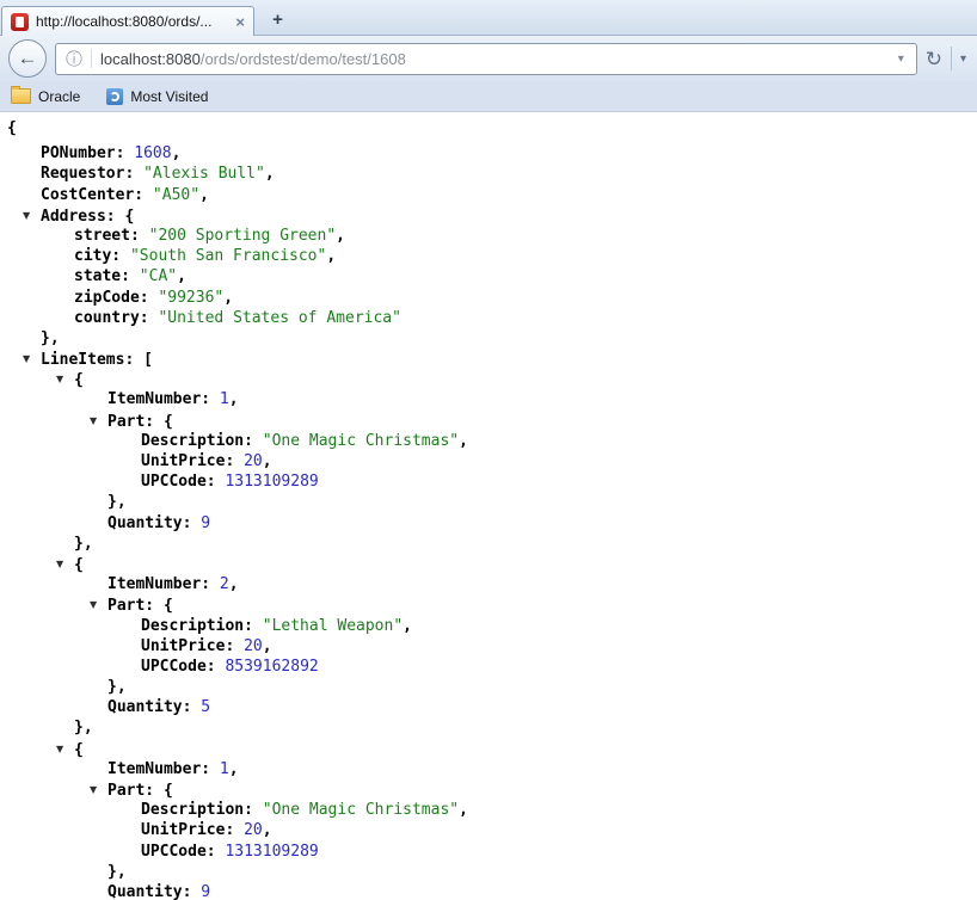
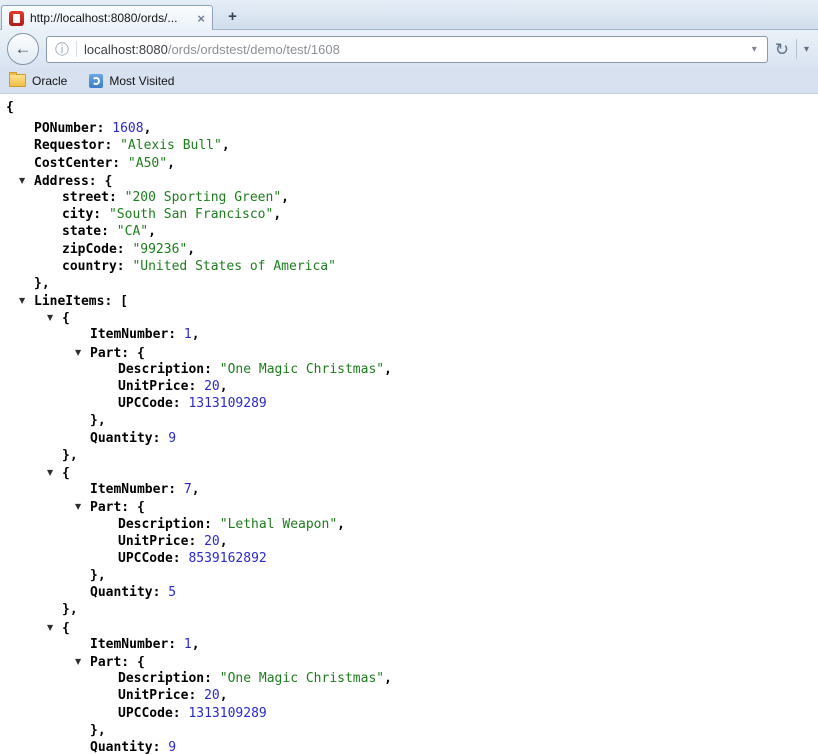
  http://localhost:8080/ords/...
  ×
  +
  ←
  ⓘ
  localhost:8080/ords/ordstest/demo/test/1608
  ▾
  ↻
  ▾
  Oracle
  Most Visited
  {
  PONumber: 1608,
  Requestor: "Alexis Bull",
  CostCenter: "A50",
  ▼ Address: {
  street: "200 Sporting Green",
  city: "South San Francisco",
  state: "CA",
  zipCode: "99236",
  country: "United States of America"
  },
  ▼ LineItems: [
  ▼ {
  ItemNumber: 1,
  ▼ Part: {
  Description: "One Magic Christmas",
  UnitPrice: 20,
  UPCCode: 1313109289
  },
  Quantity: 9
  },
  ▼ {
- ItemNumber: 2,
+ ItemNumber: 7,
  ▼ Part: {
  Description: "Lethal Weapon",
  UnitPrice: 20,
  UPCCode: 8539162892
  },
  Quantity: 5
  },
  ▼ {
  ItemNumber: 1,
  ▼ Part: {
  Description: "One Magic Christmas",
  UnitPrice: 20,
  UPCCode: 1313109289
  },
  Quantity: 9
